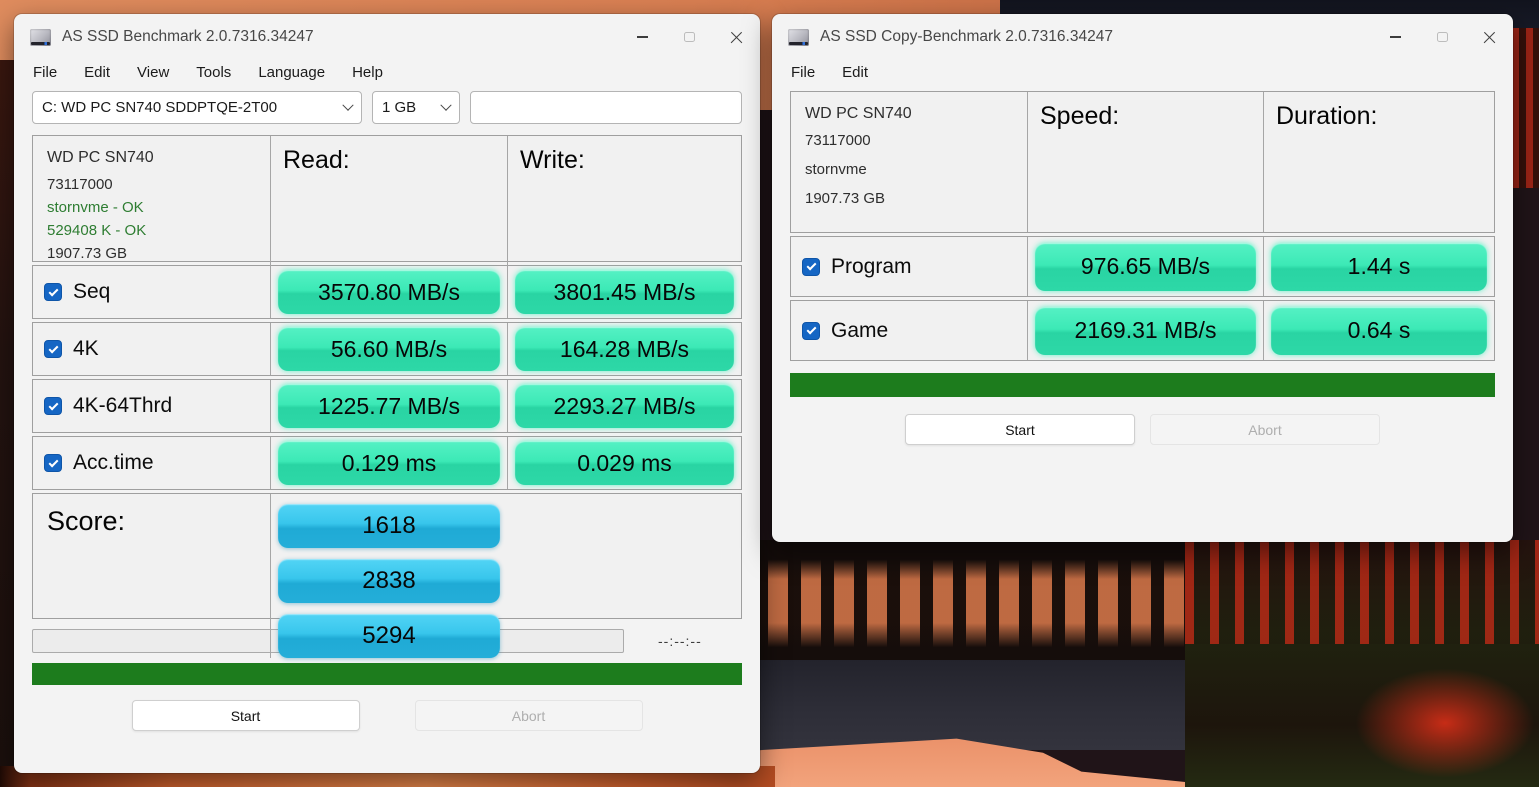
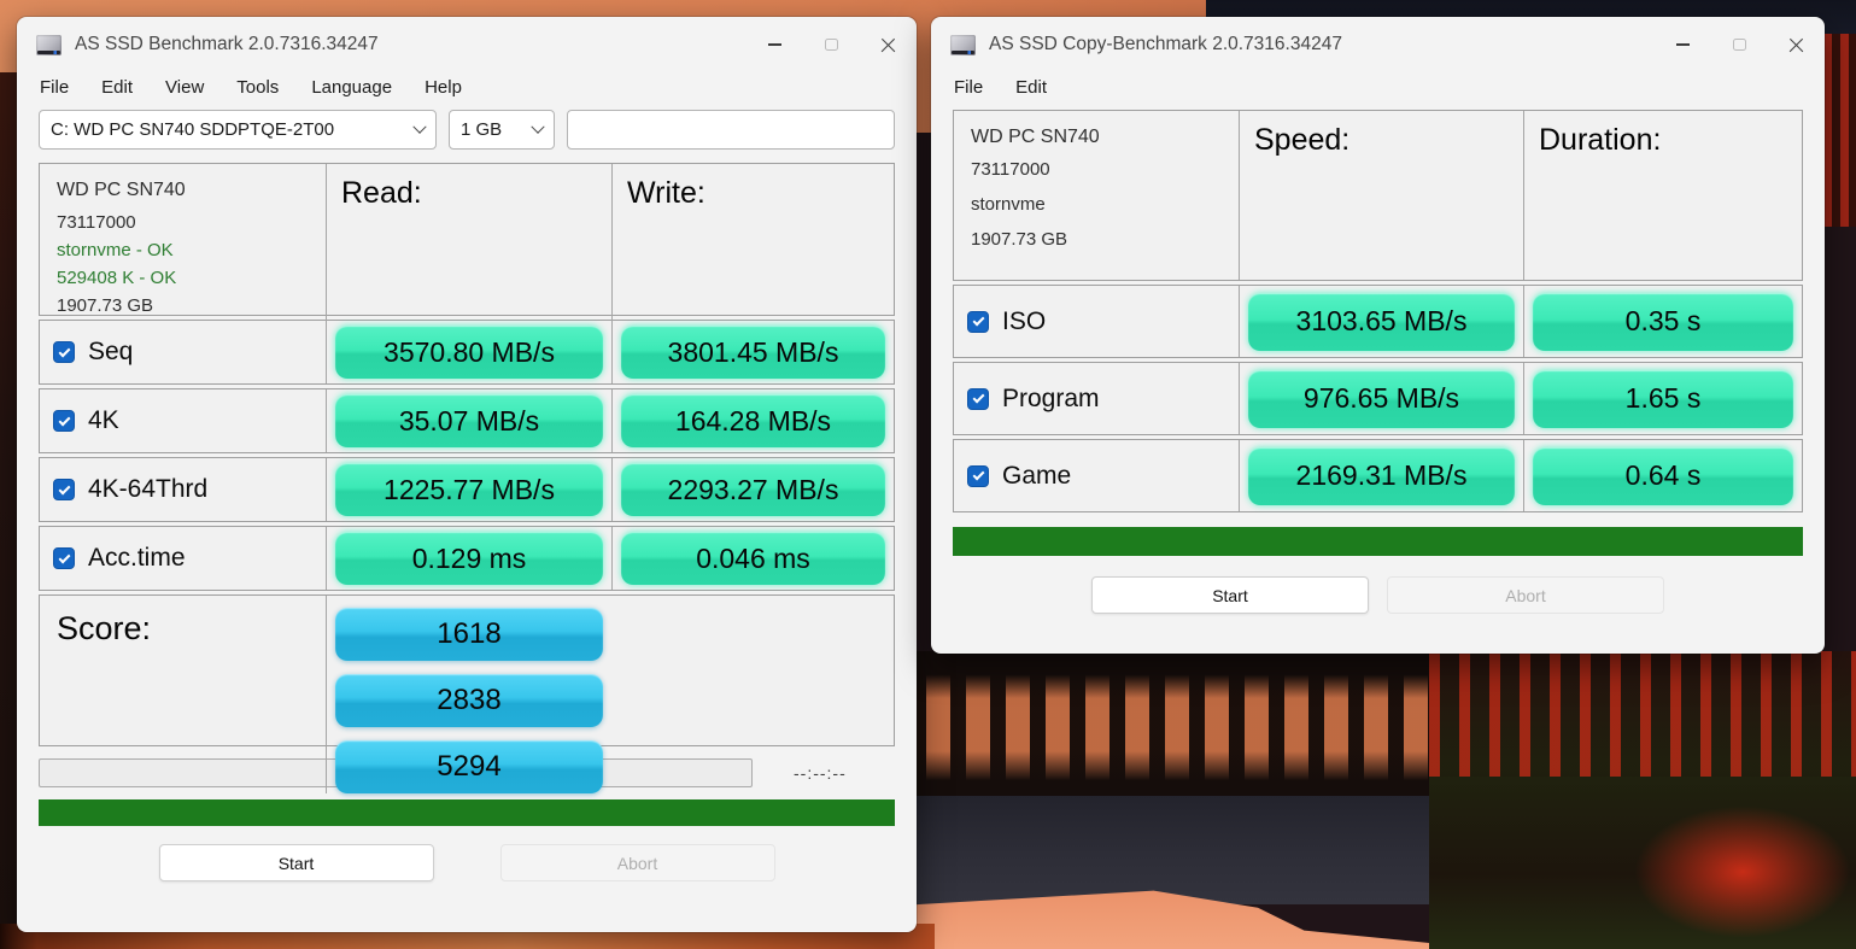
  AS SSD Benchmark 2.0.7316.34247
  File
  Edit
  View
  Tools
  Language
  Help
  C: WD PC SN740 SDDPTQE-2T00
  1 GB
  WD PC SN740
  73117000
  stornvme - OK
  529408 K - OK
  1907.73 GB
  Read:
  Write:
  Seq
  3570.80 MB/s
  3801.45 MB/s
  4K
- 56.60 MB/s
+ 35.07 MB/s
  164.28 MB/s
  4K-64Thrd
  1225.77 MB/s
  2293.27 MB/s
  Acc.time
  0.129 ms
- 0.029 ms
+ 0.046 ms
  Score:
  1618
  2838
  5294
  --:--:--
  Start
  Abort
  AS SSD Copy-Benchmark 2.0.7316.34247
  File
  Edit
  WD PC SN740
  73117000
  stornvme
  1907.73 GB
  Speed:
  Duration:
+ ISO
+ 3103.65 MB/s
+ 0.35 s
  Program
  976.65 MB/s
- 1.44 s
+ 1.65 s
  Game
  2169.31 MB/s
  0.64 s
  Start
  Abort
